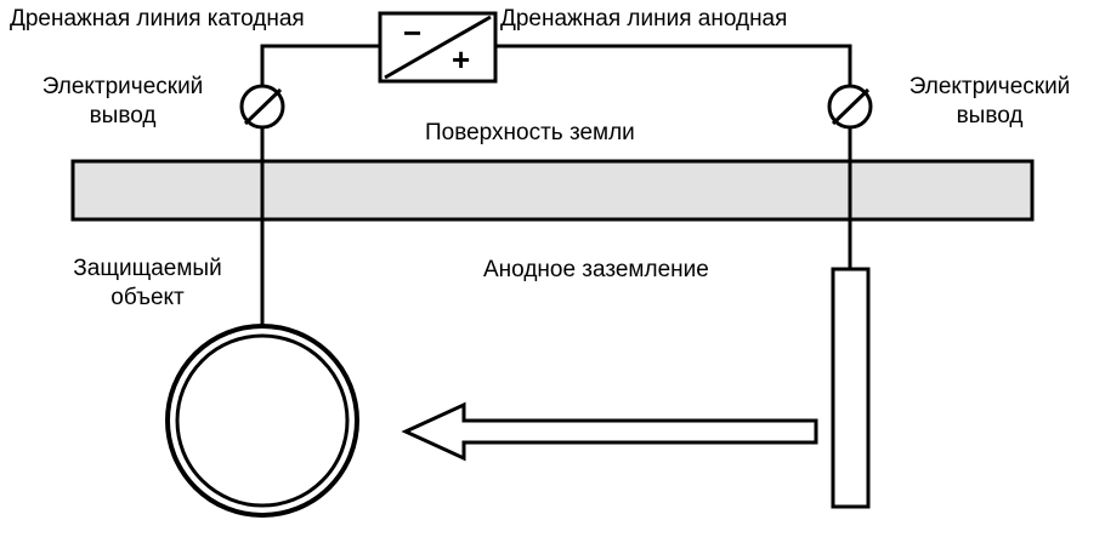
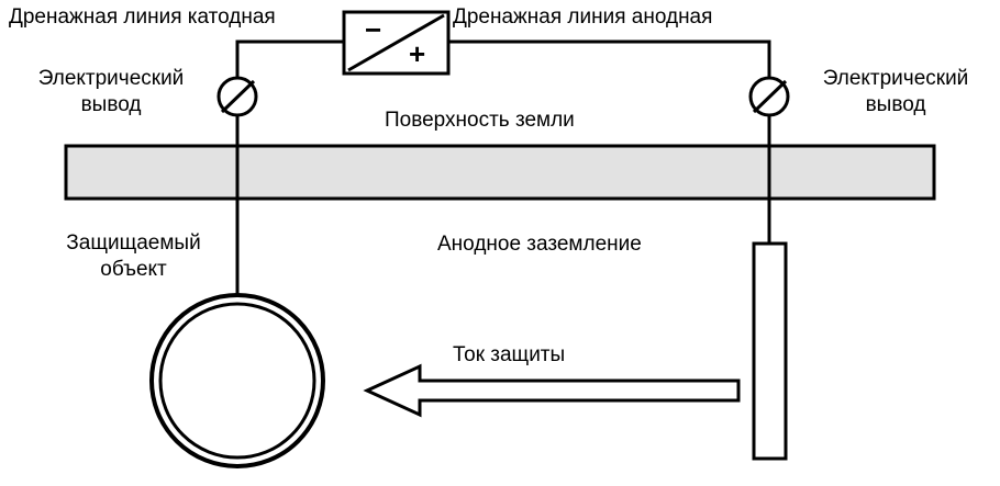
  −
  +
  Дренажная линия катодная
  Дренажная линия анодная
  Электрический
  вывод
  Электрический
  вывод
  Поверхность земли
  Защищаемый
  объект
  Анодное заземление
+ Ток защиты
